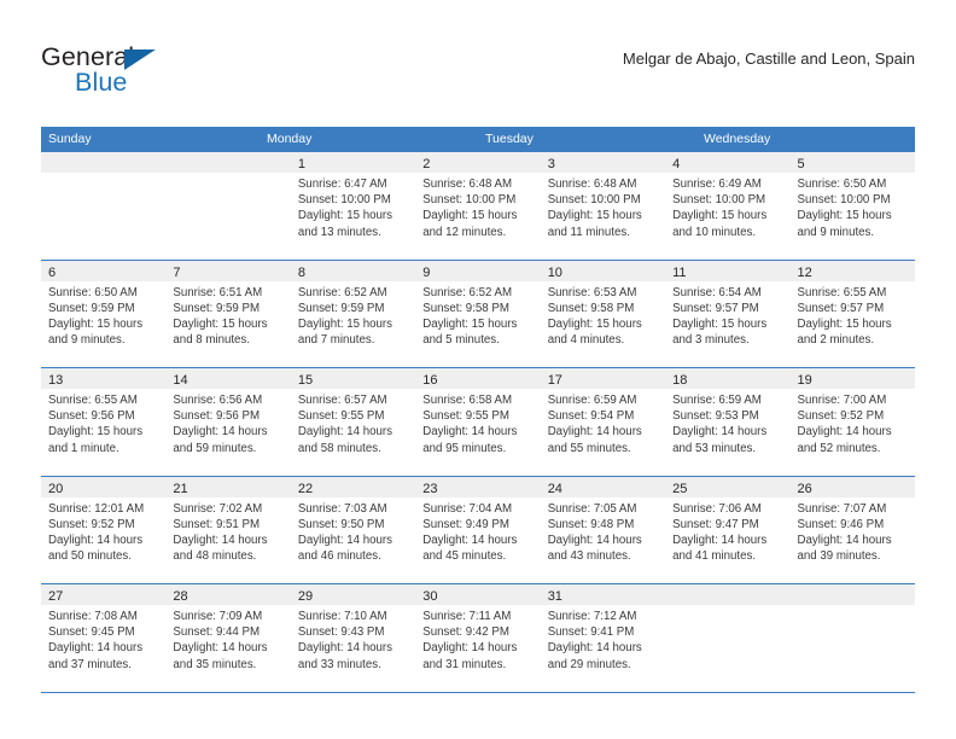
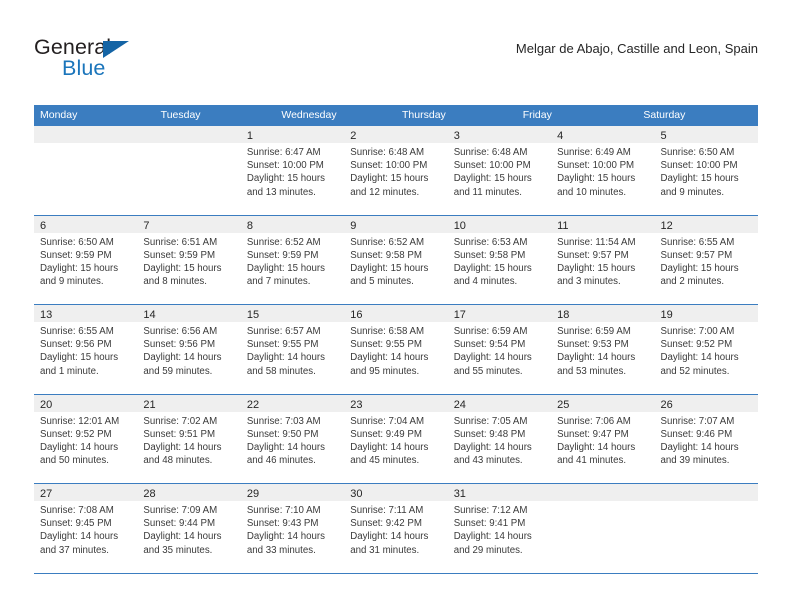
  General
  Blue
  Melgar de Abajo, Castille and Leon, Spain
- Sunday
  Monday
  Tuesday
  Wednesday
+ Thursday
+ Friday
+ Saturday
  1
  Sunrise: 6:47 AM
  Sunset: 10:00 PM
  Daylight: 15 hours
  and 13 minutes.
  2
  Sunrise: 6:48 AM
  Sunset: 10:00 PM
  Daylight: 15 hours
  and 12 minutes.
  3
  Sunrise: 6:48 AM
  Sunset: 10:00 PM
  Daylight: 15 hours
  and 11 minutes.
  4
  Sunrise: 6:49 AM
  Sunset: 10:00 PM
  Daylight: 15 hours
  and 10 minutes.
  5
  Sunrise: 6:50 AM
  Sunset: 10:00 PM
  Daylight: 15 hours
  and 9 minutes.
  6
  Sunrise: 6:50 AM
  Sunset: 9:59 PM
  Daylight: 15 hours
  and 9 minutes.
  7
  Sunrise: 6:51 AM
  Sunset: 9:59 PM
  Daylight: 15 hours
  and 8 minutes.
  8
  Sunrise: 6:52 AM
  Sunset: 9:59 PM
  Daylight: 15 hours
  and 7 minutes.
  9
  Sunrise: 6:52 AM
  Sunset: 9:58 PM
  Daylight: 15 hours
  and 5 minutes.
  10
  Sunrise: 6:53 AM
  Sunset: 9:58 PM
  Daylight: 15 hours
  and 4 minutes.
  11
- Sunrise: 6:54 AM
+ Sunrise: 11:54 AM
  Sunset: 9:57 PM
  Daylight: 15 hours
  and 3 minutes.
  12
  Sunrise: 6:55 AM
  Sunset: 9:57 PM
  Daylight: 15 hours
  and 2 minutes.
  13
  Sunrise: 6:55 AM
  Sunset: 9:56 PM
  Daylight: 15 hours
  and 1 minute.
  14
  Sunrise: 6:56 AM
  Sunset: 9:56 PM
  Daylight: 14 hours
  and 59 minutes.
  15
  Sunrise: 6:57 AM
  Sunset: 9:55 PM
  Daylight: 14 hours
  and 58 minutes.
  16
  Sunrise: 6:58 AM
  Sunset: 9:55 PM
  Daylight: 14 hours
  and 95 minutes.
  17
  Sunrise: 6:59 AM
  Sunset: 9:54 PM
  Daylight: 14 hours
  and 55 minutes.
  18
  Sunrise: 6:59 AM
  Sunset: 9:53 PM
  Daylight: 14 hours
  and 53 minutes.
  19
  Sunrise: 7:00 AM
  Sunset: 9:52 PM
  Daylight: 14 hours
  and 52 minutes.
  20
  Sunrise: 12:01 AM
  Sunset: 9:52 PM
  Daylight: 14 hours
  and 50 minutes.
  21
  Sunrise: 7:02 AM
  Sunset: 9:51 PM
  Daylight: 14 hours
  and 48 minutes.
  22
  Sunrise: 7:03 AM
  Sunset: 9:50 PM
  Daylight: 14 hours
  and 46 minutes.
  23
  Sunrise: 7:04 AM
  Sunset: 9:49 PM
  Daylight: 14 hours
  and 45 minutes.
  24
  Sunrise: 7:05 AM
  Sunset: 9:48 PM
  Daylight: 14 hours
  and 43 minutes.
  25
  Sunrise: 7:06 AM
  Sunset: 9:47 PM
  Daylight: 14 hours
  and 41 minutes.
  26
  Sunrise: 7:07 AM
  Sunset: 9:46 PM
  Daylight: 14 hours
  and 39 minutes.
  27
  Sunrise: 7:08 AM
  Sunset: 9:45 PM
  Daylight: 14 hours
  and 37 minutes.
  28
  Sunrise: 7:09 AM
  Sunset: 9:44 PM
  Daylight: 14 hours
  and 35 minutes.
  29
  Sunrise: 7:10 AM
  Sunset: 9:43 PM
  Daylight: 14 hours
  and 33 minutes.
  30
  Sunrise: 7:11 AM
  Sunset: 9:42 PM
  Daylight: 14 hours
  and 31 minutes.
  31
  Sunrise: 7:12 AM
  Sunset: 9:41 PM
  Daylight: 14 hours
  and 29 minutes.
